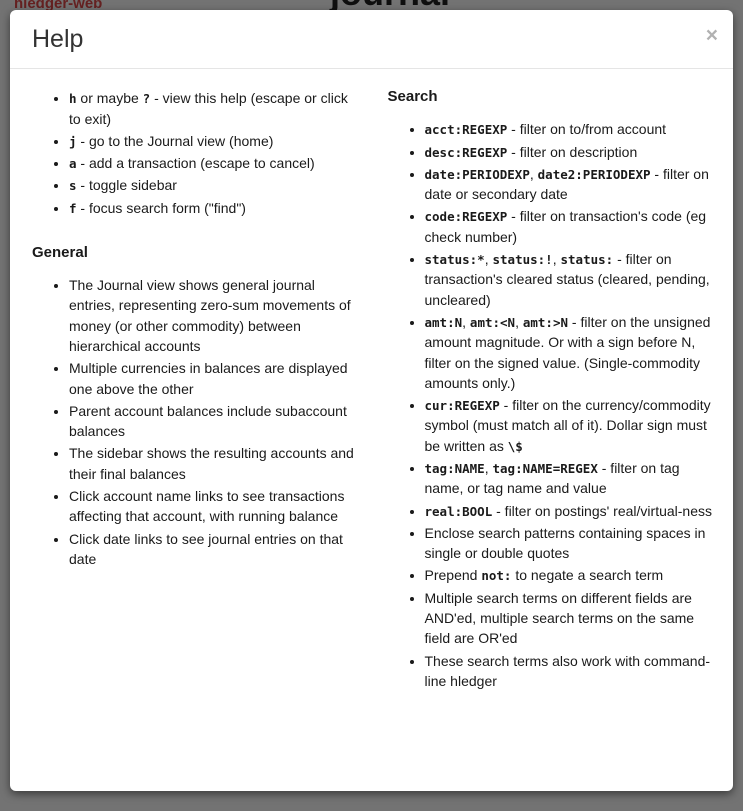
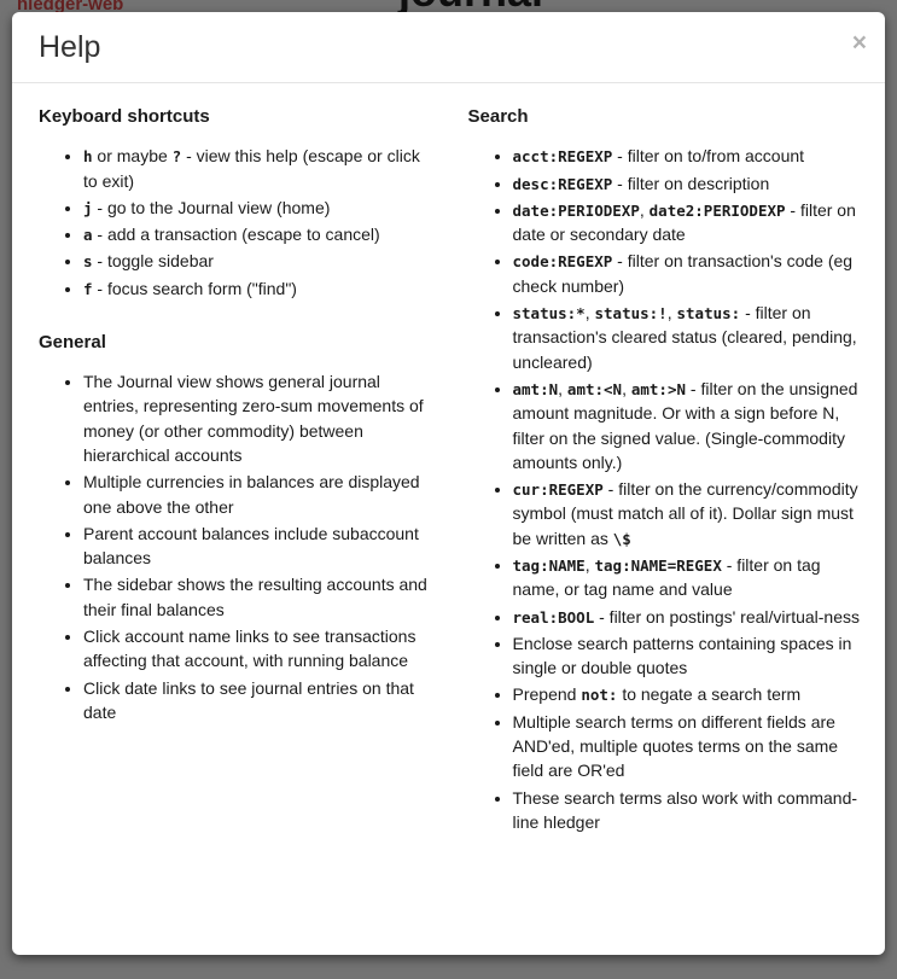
  hledger-web
  Help
  ×
+ Keyboard shortcuts
  h or maybe ? - view this help (escape or click to exit)
  j - go to the Journal view (home)
  a - add a transaction (escape to cancel)
  s - toggle sidebar
  f - focus search form ("find")
  General
  The Journal view shows general journal entries, representing zero-sum movements of money (or other commodity) between hierarchical accounts
  Multiple currencies in balances are displayed one above the other
  Parent account balances include subaccount balances
  The sidebar shows the resulting accounts and their final balances
  Click account name links to see transactions affecting that account, with running balance
  Click date links to see journal entries on that date
  Search
  acct:REGEXP - filter on to/from account
  desc:REGEXP - filter on description
  date:PERIODEXP, date2:PERIODEXP - filter on date or secondary date
  code:REGEXP - filter on transaction's code (eg check number)
  status:*, status:!, status: - filter on transaction's cleared status (cleared, pending, uncleared)
  amt:N, amt:<N, amt:>N - filter on the unsigned amount magnitude. Or with a sign before N, filter on the signed value. (Single-commodity amounts only.)
  cur:REGEXP - filter on the currency/commodity symbol (must match all of it). Dollar sign must be written as \$
  tag:NAME, tag:NAME=REGEX - filter on tag name, or tag name and value
  real:BOOL - filter on postings' real/virtual-ness
  Enclose search patterns containing spaces in single or double quotes
  Prepend not: to negate a search term
- Multiple search terms on different fields are AND'ed, multiple search terms on the same field are OR'ed
+ Multiple search terms on different fields are AND'ed, multiple quotes terms on the same field are OR'ed
  These search terms also work with command-line hledger
